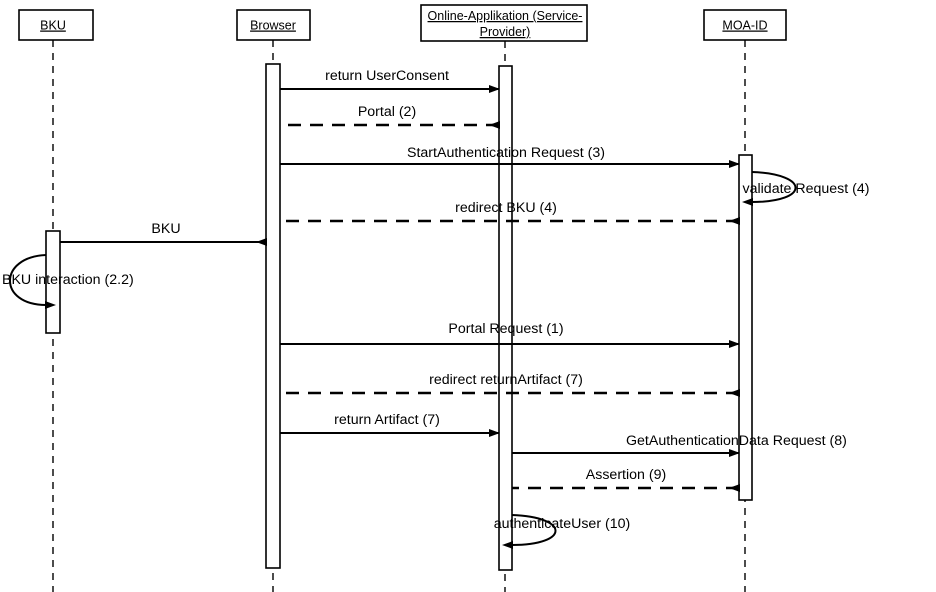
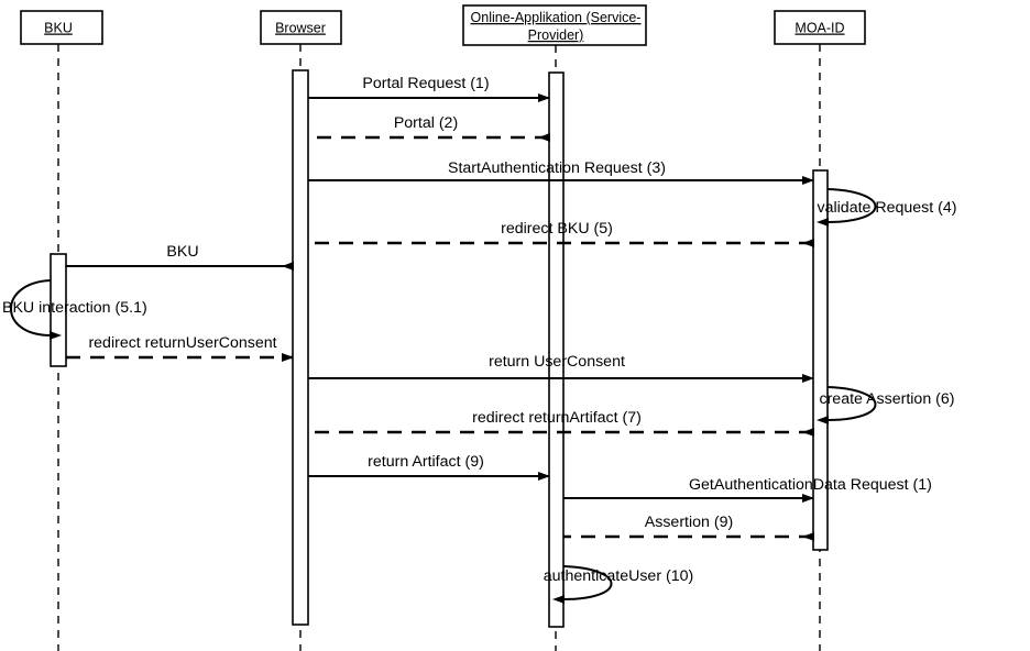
- return UserConsent
+ Portal Request (1)
  Portal (2)
  StartAuthentication Request (3)
  validate Request (4)
- redirect BKU (4)
+ redirect BKU (5)
  BKU
- BKU interaction (2.2)
+ BKU interaction (5.1)
+ redirect returnUserConsent
- Portal Request (1)
+ return UserConsent
+ create Assertion (6)
  redirect returnArtifact (7)
- return Artifact (7)
+ return Artifact (9)
- GetAuthenticationData Request (8)
+ GetAuthenticationData Request (1)
  Assertion (9)
  authenticateUser (10)
  BKU
  Browser
  Online-Applikation (Service-
  Provider)
  MOA-ID
